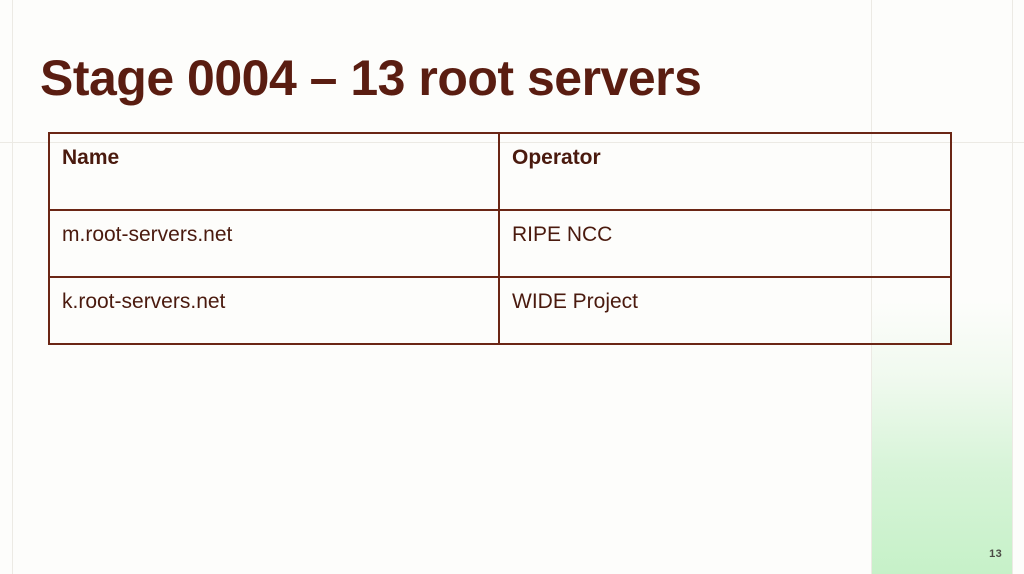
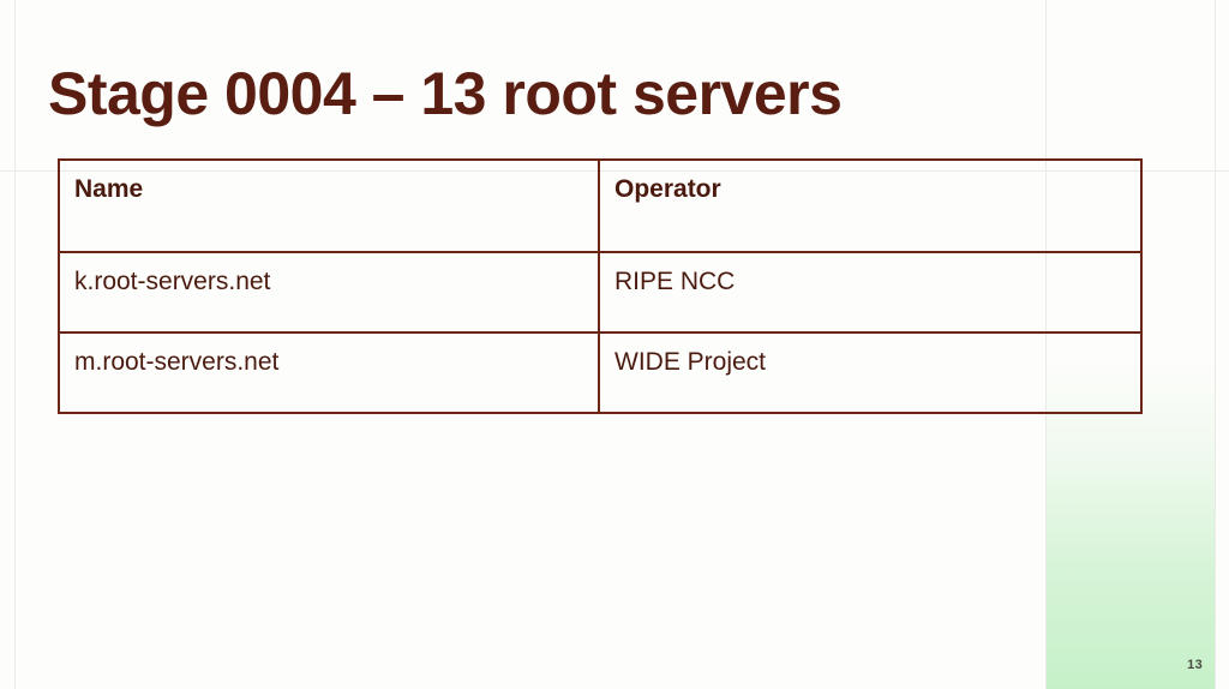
  Stage 0004 – 13 root servers
  Name	Operator
- m.root-servers.net	RIPE NCC
+ k.root-servers.net	RIPE NCC
- k.root-servers.net	WIDE Project
+ m.root-servers.net	WIDE Project
  13
